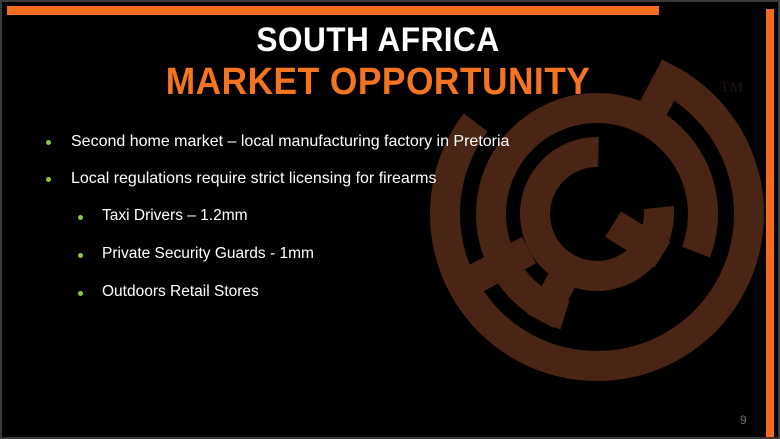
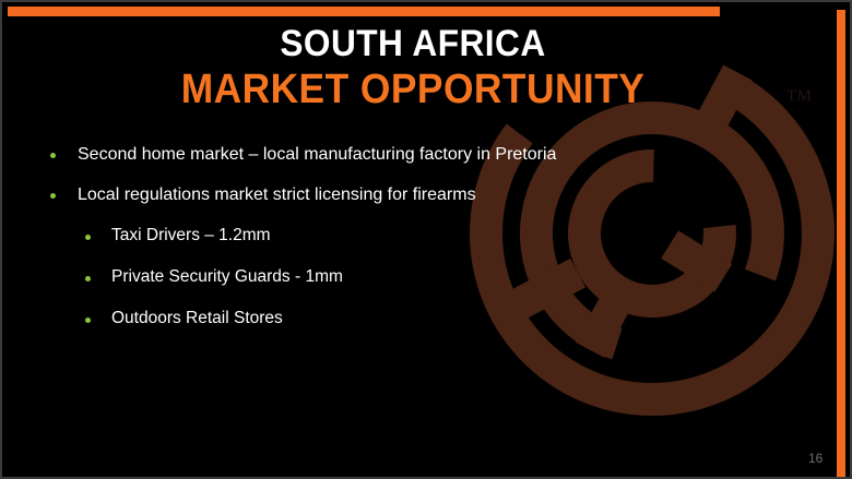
  TM
  SOUTH AFRICA
  MARKET OPPORTUNITY
  Second home market – local manufacturing factory in Pretoria
- Local regulations require strict licensing for firearms
+ Local regulations market strict licensing for firearms
  Taxi Drivers – 1.2mm
  Private Security Guards - 1mm
  Outdoors Retail Stores
- 9
+ 16
